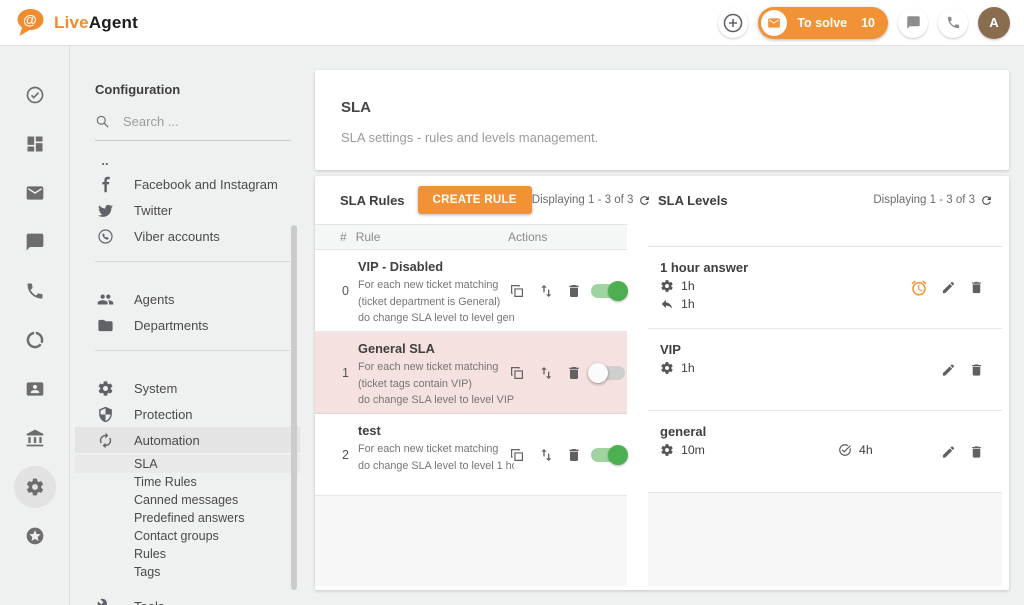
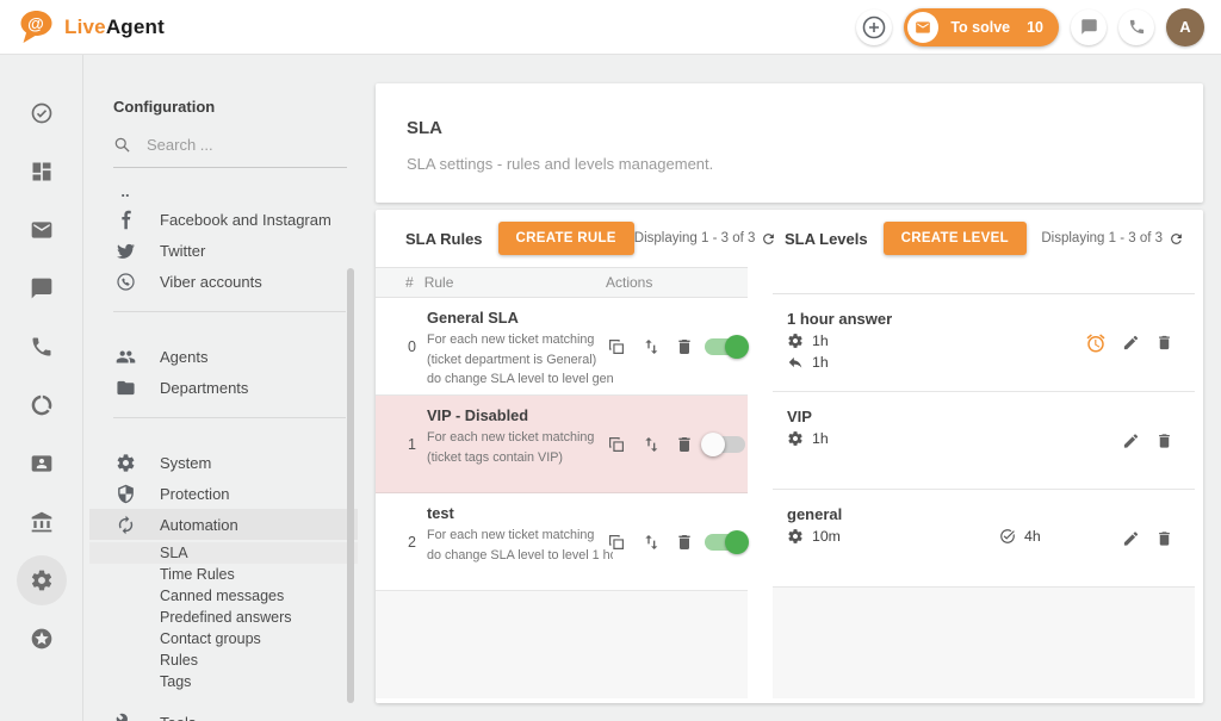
  @
  LiveAgent
  To solve
  10
  A
  Configuration
  Search ...
  ..
  Facebook and Instagram
  Twitter
  Viber accounts
  Agents
  Departments
  System
  Protection
  Automation
  SLA
  Time Rules
  Canned messages
  Predefined answers
  Contact groups
  Rules
  Tags
  SLA
  SLA settings - rules and levels management.
  SLA Rules
  CREATE RULE
  Displaying 1 - 3 of 3
  #
  Rule
  Actions
  0
- VIP - Disabled
+ General SLA
  For each new ticket matching
  (ticket department is General)
  do change SLA level to level gen
  1
- General SLA
+ VIP - Disabled
  For each new ticket matching
  (ticket tags contain VIP)
- do change SLA level to level VIP
  2
  test
  For each new ticket matching
  do change SLA level to level 1 h
  SLA Levels
+ CREATE LEVEL
  Displaying 1 - 3 of 3
  1 hour answer
  1h
  1h
  VIP
  1h
  general
  10m
  4h
